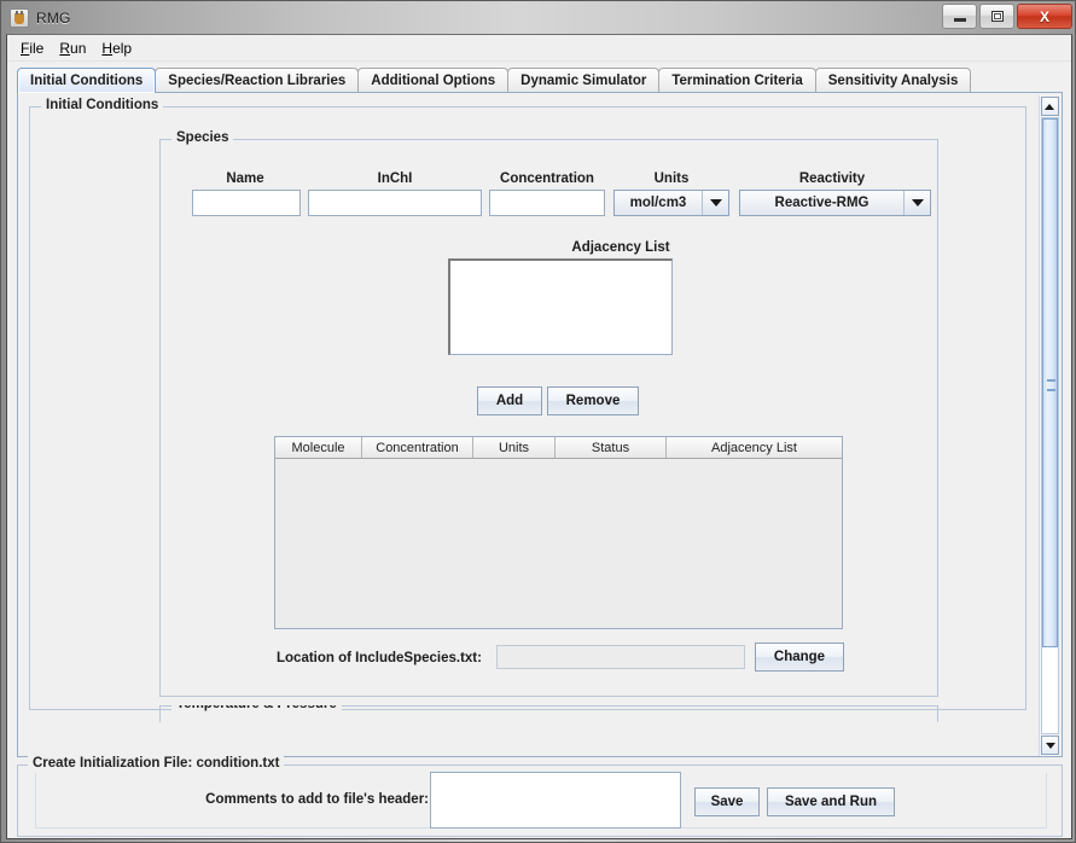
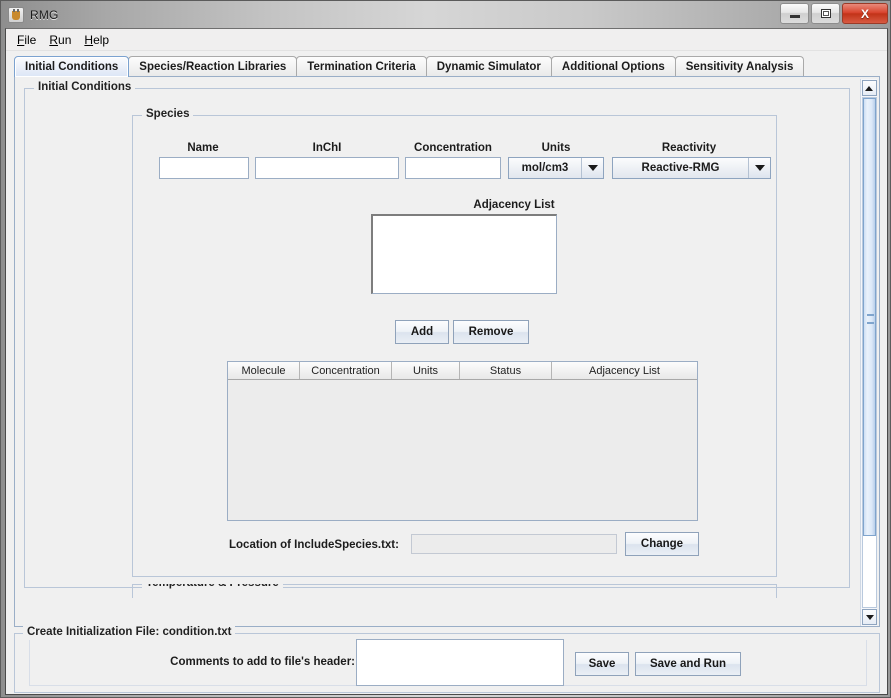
  RMG
  X
  File
  Run
  Help
  Initial Conditions
  Species/Reaction Libraries
- Additional Options
+ Termination Criteria
  Dynamic Simulator
- Termination Criteria
+ Additional Options
  Sensitivity Analysis
  Initial Conditions
  Species
  Name
  InChI
  Concentration
  Units
  Reactivity
  mol/cm3
  Reactive-RMG
  Adjacency List
  Add
  Remove
  Molecule
  Concentration
  Units
  Status
  Adjacency List
  Location of IncludeSpecies.txt:
  Change
  Create Initialization File: condition.txt
  Comments to add to file's header:
  Save
  Save and Run
